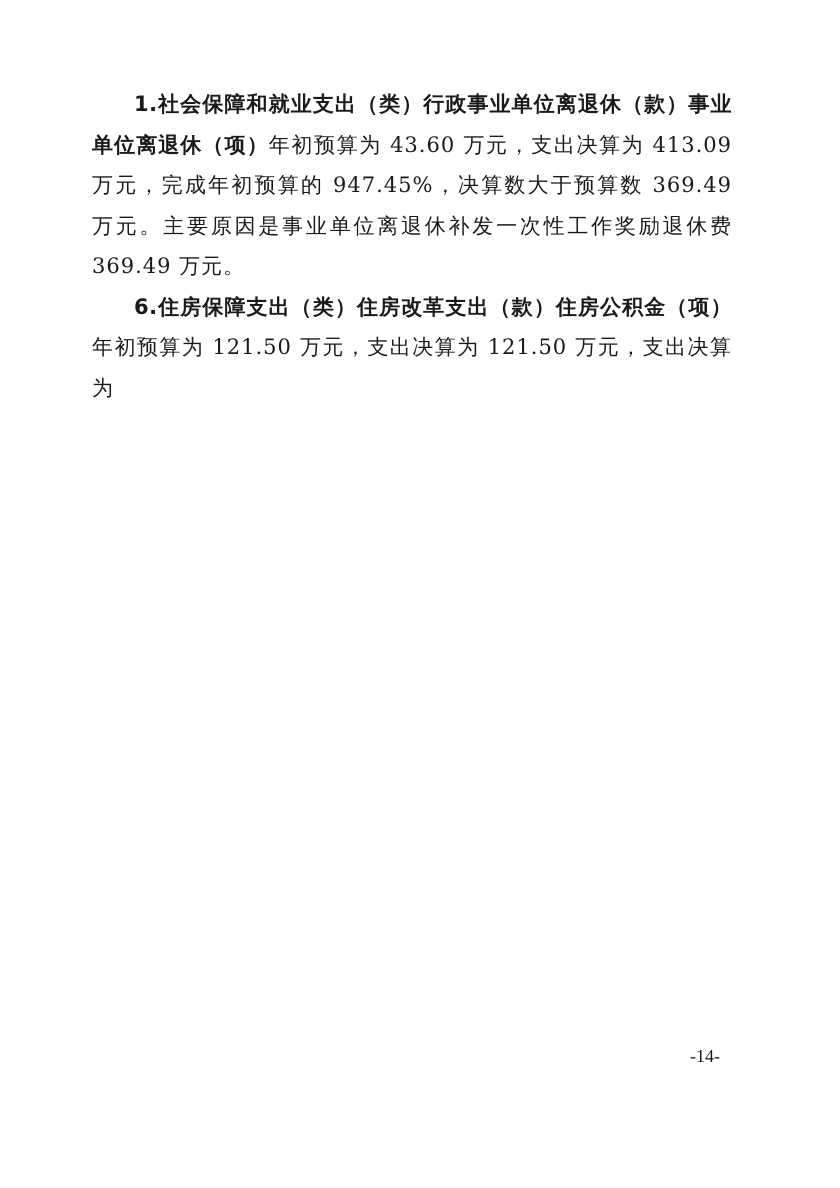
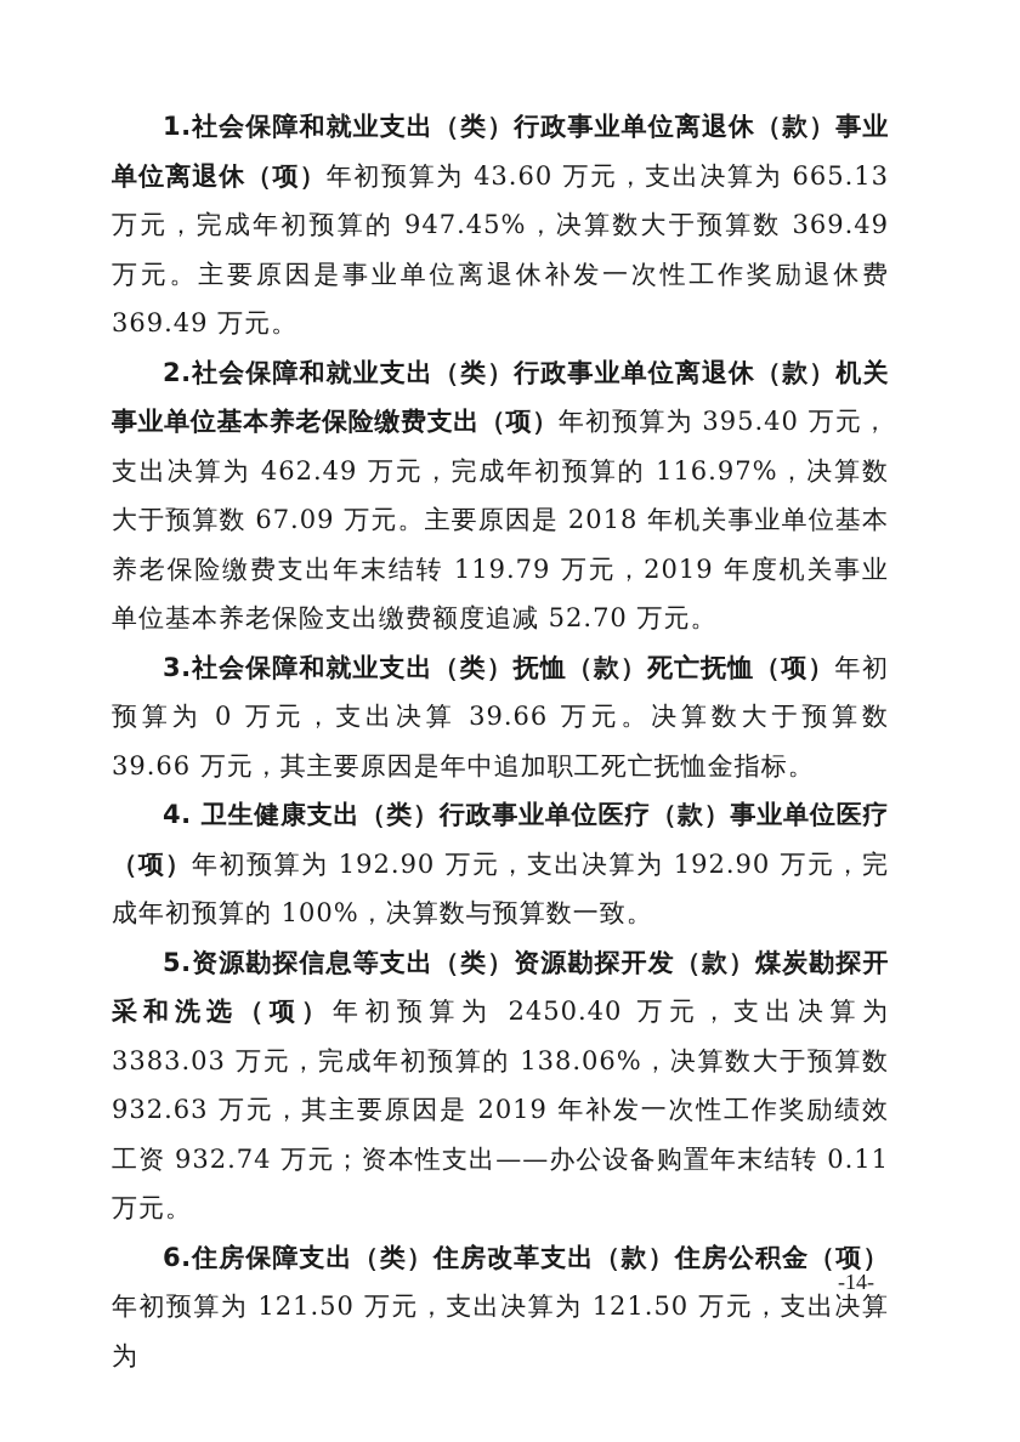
- 1.社会保障和就业支出（类）行政事业单位离退休（款）事业单位离退休（项）年初预算为 43.60 万元，支出决算为 413.09 万元，完成年初预算的 947.45%，决算数大于预算数 369.49 万元。主要原因是事业单位离退休补发一次性工作奖励退休费 369.49 万元。
+ 1.社会保障和就业支出（类）行政事业单位离退休（款）事业单位离退休（项）年初预算为 43.60 万元，支出决算为 665.13 万元，完成年初预算的 947.45%，决算数大于预算数 369.49 万元。主要原因是事业单位离退休补发一次性工作奖励退休费 369.49 万元。
+ 2.社会保障和就业支出（类）行政事业单位离退休（款）机关事业单位基本养老保险缴费支出（项）年初预算为 395.40 万元，支出决算为 462.49 万元，完成年初预算的 116.97%，决算数大于预算数 67.09 万元。主要原因是 2018 年机关事业单位基本养老保险缴费支出年末结转 119.79 万元，2019 年度机关事业单位基本养老保险支出缴费额度追减 52.70 万元。
+ 3.社会保障和就业支出（类）抚恤（款）死亡抚恤（项）年初预算为 0 万元，支出决算 39.66 万元。决算数大于预算数 39.66 万元，其主要原因是年中追加职工死亡抚恤金指标。
+ 4. 卫生健康支出（类）行政事业单位医疗（款）事业单位医疗（项）年初预算为 192.90 万元，支出决算为 192.90 万元，完成年初预算的 100%，决算数与预算数一致。
+ 5.资源勘探信息等支出（类）资源勘探开发（款）煤炭勘探开采和洗选（项）年初预算为 2450.40 万元，支出决算为 3383.03 万元，完成年初预算的 138.06%，决算数大于预算数 932.63 万元，其主要原因是 2019 年补发一次性工作奖励绩效工资 932.74 万元；资本性支出——办公设备购置年末结转 0.11 万元。
  6.住房保障支出（类）住房改革支出（款）住房公积金（项）年初预算为 121.50 万元，支出决算为 121.50 万元，支出决算为
  -14-
